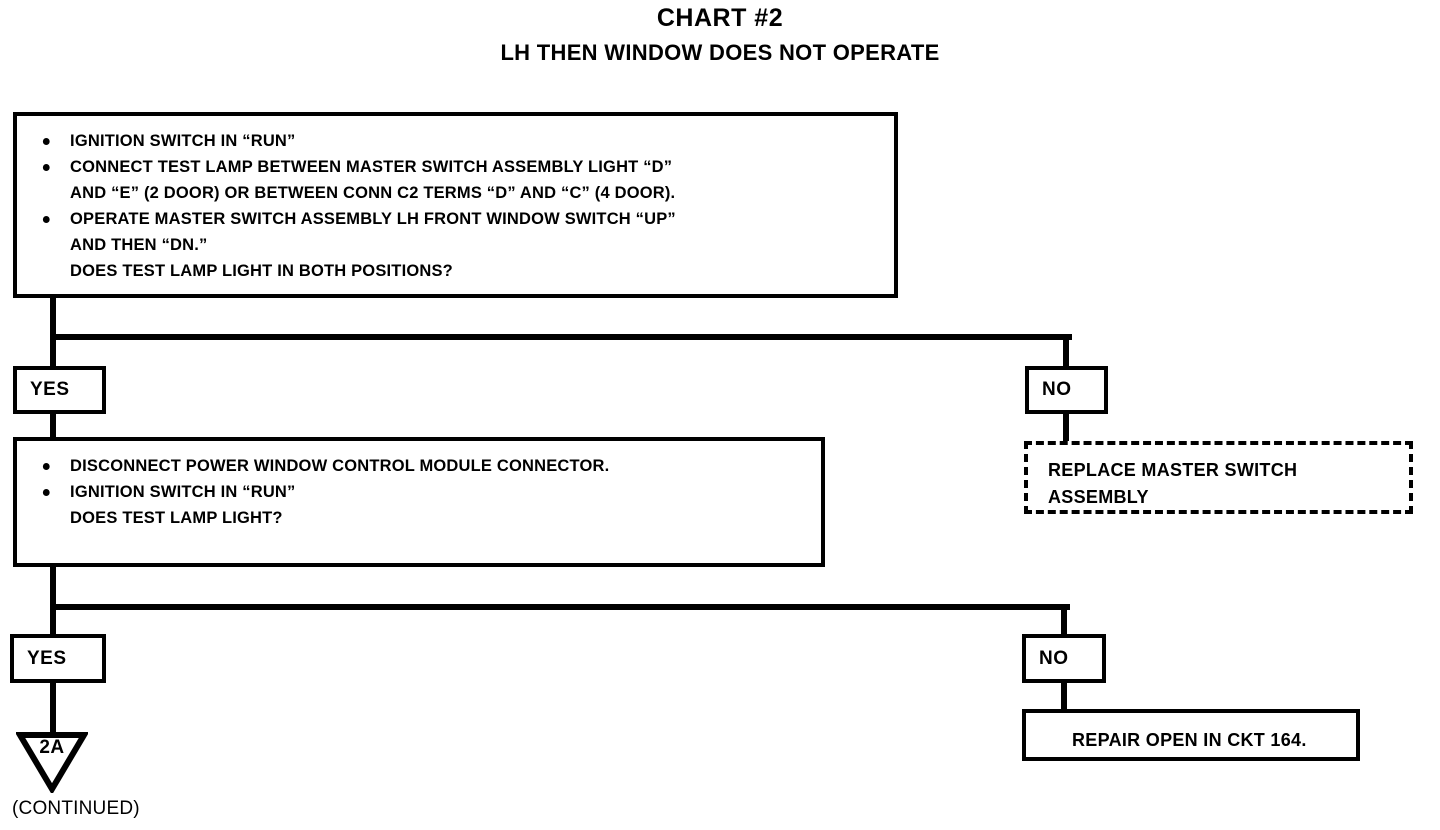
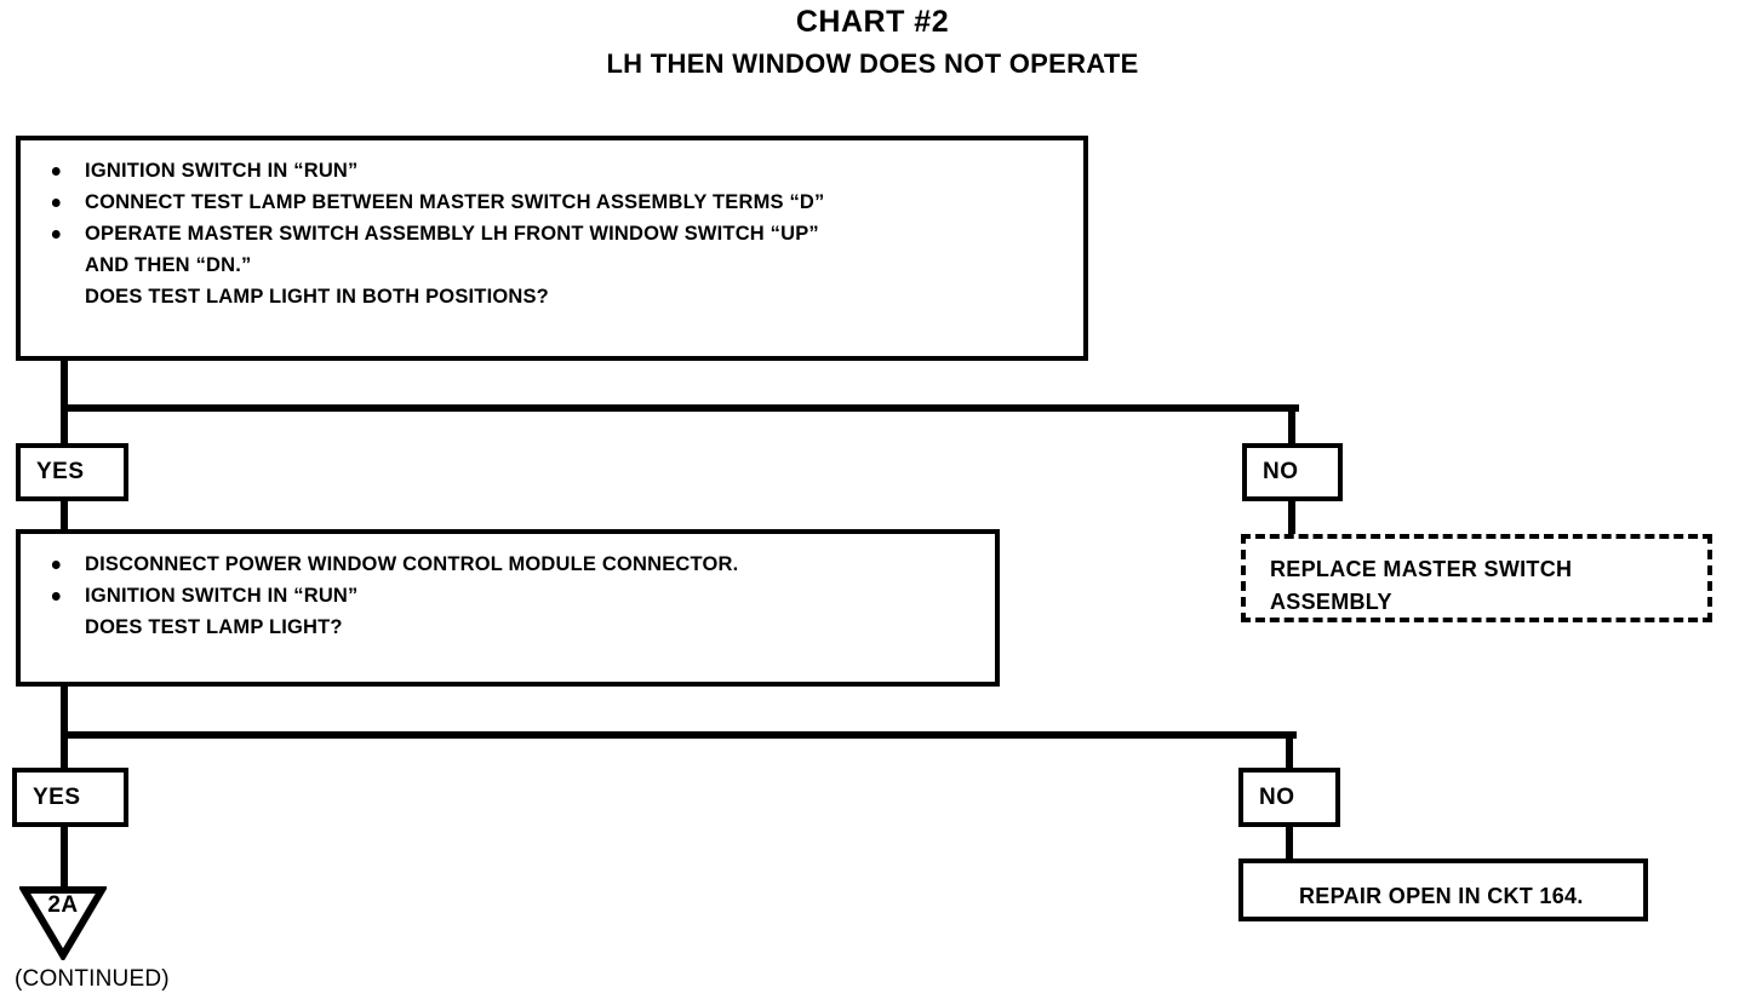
  CHART #2
  LH THEN WINDOW DOES NOT OPERATE
  IGNITION SWITCH IN “RUN”
- CONNECT TEST LAMP BETWEEN MASTER SWITCH ASSEMBLY LIGHT “D”
+ CONNECT TEST LAMP BETWEEN MASTER SWITCH ASSEMBLY TERMS “D”
- AND “E” (2 DOOR) OR BETWEEN CONN C2 TERMS “D” AND “C” (4 DOOR).
  OPERATE MASTER SWITCH ASSEMBLY LH FRONT WINDOW SWITCH “UP”
  AND THEN “DN.”
  DOES TEST LAMP LIGHT IN BOTH POSITIONS?
  YES
  NO
  REPLACE MASTER SWITCH ASSEMBLY
  DISCONNECT POWER WINDOW CONTROL MODULE CONNECTOR.
  IGNITION SWITCH IN “RUN”
  DOES TEST LAMP LIGHT?
  YES
  NO
  REPAIR OPEN IN CKT 164.
  2A
  (CONTINUED)
